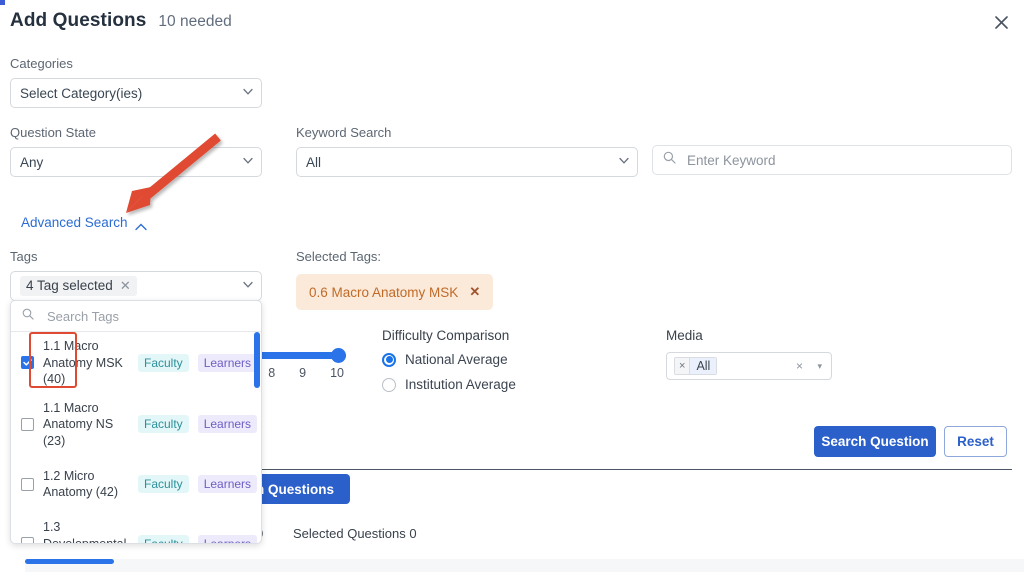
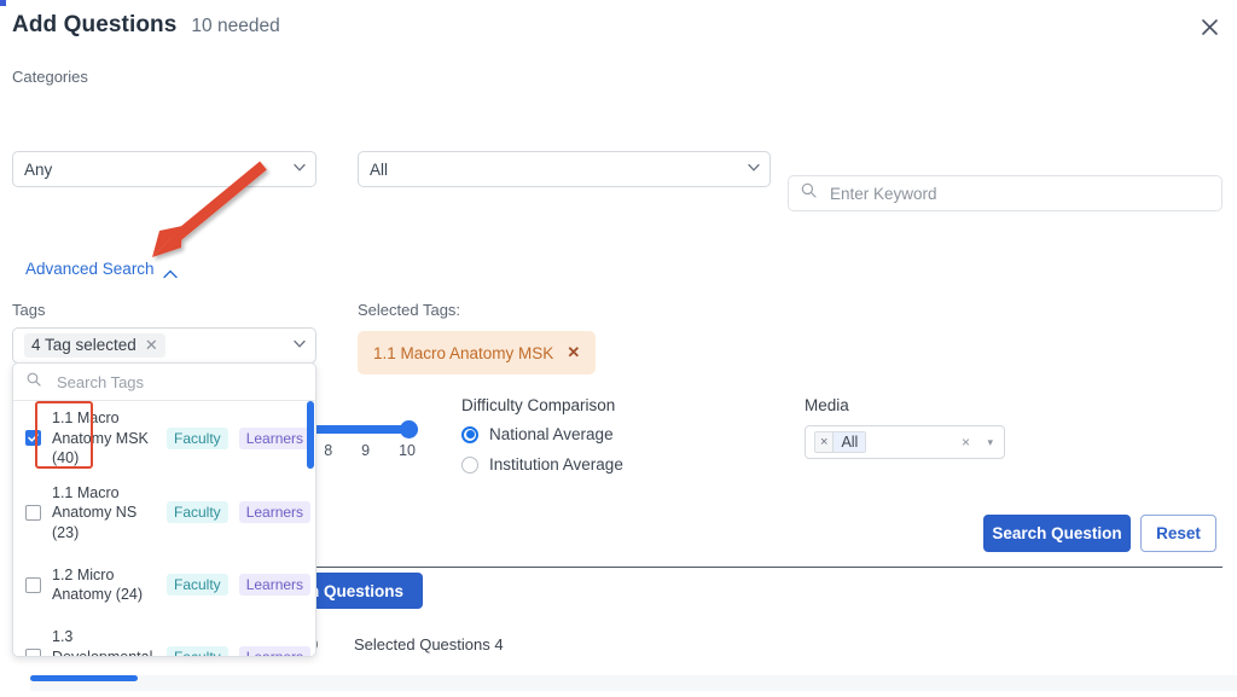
  Add Questions
  10 needed
  Categories
- Select Category(ies)
- Question State
  Any
- Keyword Search
  All
  Enter Keyword
  Advanced Search
  Tags
  4 Tag selected
  ✕
  Selected Tags:
- 0.6 Macro Anatomy MSK
+ 1.1 Macro Anatomy MSK
  ✕
  8
  9
  10
  Difficulty Comparison
  National Average
  Institution Average
  Media
  ×
  All
  ×
  ▾
  Search Question
  Reset
- Selected Questions 0
+ Selected Questions 4
  Search Tags
  1.1 Macro Anatomy MSK (40)
  Faculty
  Learners
  1.1 Macro Anatomy NS (23)
  Faculty
  Learners
- 1.2 Micro Anatomy (42)
+ 1.2 Micro Anatomy (24)
  Faculty
  Learners
